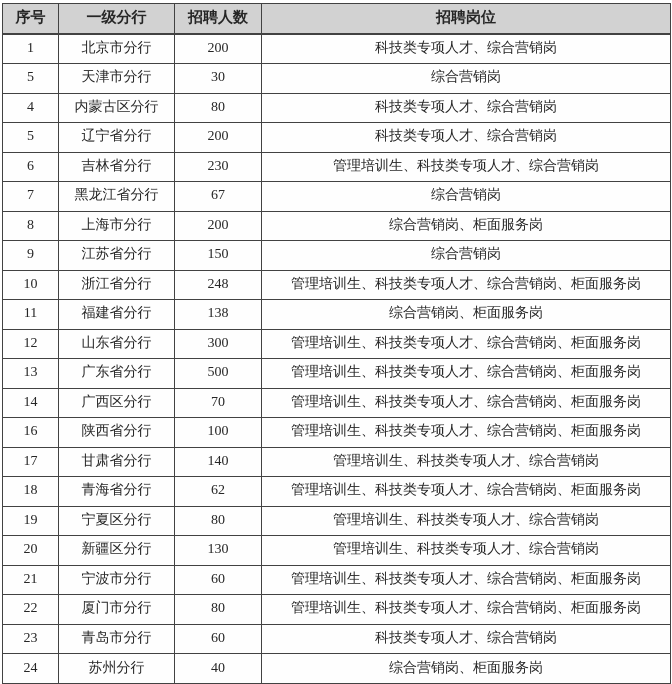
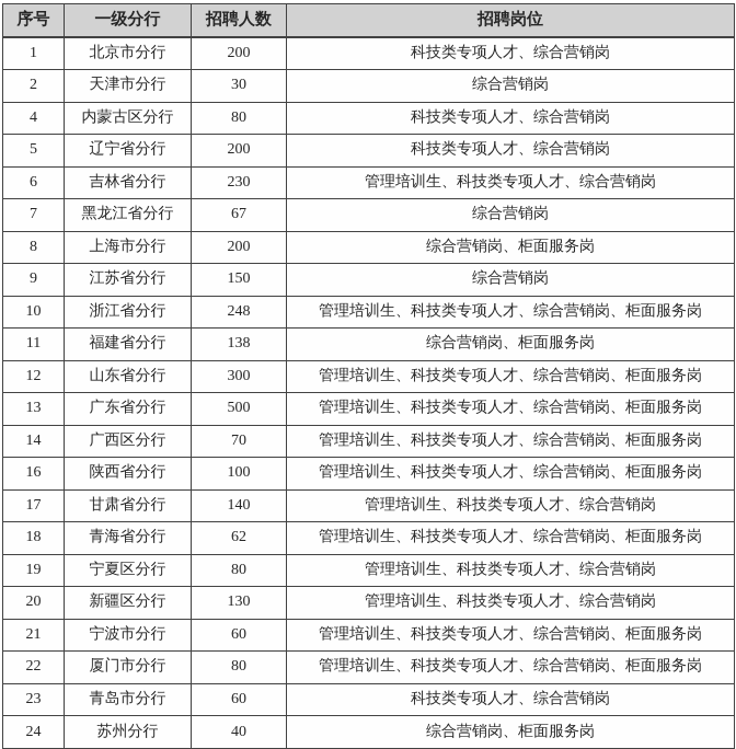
  序号	一级分行	招聘人数	招聘岗位
  1	北京市分行	200	科技类专项人才、综合营销岗
- 5	天津市分行	30	综合营销岗
+ 2	天津市分行	30	综合营销岗
  4	内蒙古区分行	80	科技类专项人才、综合营销岗
  5	辽宁省分行	200	科技类专项人才、综合营销岗
  6	吉林省分行	230	管理培训生、科技类专项人才、综合营销岗
  7	黑龙江省分行	67	综合营销岗
  8	上海市分行	200	综合营销岗、柜面服务岗
  9	江苏省分行	150	综合营销岗
  10	浙江省分行	248	管理培训生、科技类专项人才、综合营销岗、柜面服务岗
  11	福建省分行	138	综合营销岗、柜面服务岗
  12	山东省分行	300	管理培训生、科技类专项人才、综合营销岗、柜面服务岗
  13	广东省分行	500	管理培训生、科技类专项人才、综合营销岗、柜面服务岗
  14	广西区分行	70	管理培训生、科技类专项人才、综合营销岗、柜面服务岗
  16	陕西省分行	100	管理培训生、科技类专项人才、综合营销岗、柜面服务岗
  17	甘肃省分行	140	管理培训生、科技类专项人才、综合营销岗
  18	青海省分行	62	管理培训生、科技类专项人才、综合营销岗、柜面服务岗
  19	宁夏区分行	80	管理培训生、科技类专项人才、综合营销岗
  20	新疆区分行	130	管理培训生、科技类专项人才、综合营销岗
  21	宁波市分行	60	管理培训生、科技类专项人才、综合营销岗、柜面服务岗
  22	厦门市分行	80	管理培训生、科技类专项人才、综合营销岗、柜面服务岗
  23	青岛市分行	60	科技类专项人才、综合营销岗
  24	苏州分行	40	综合营销岗、柜面服务岗
